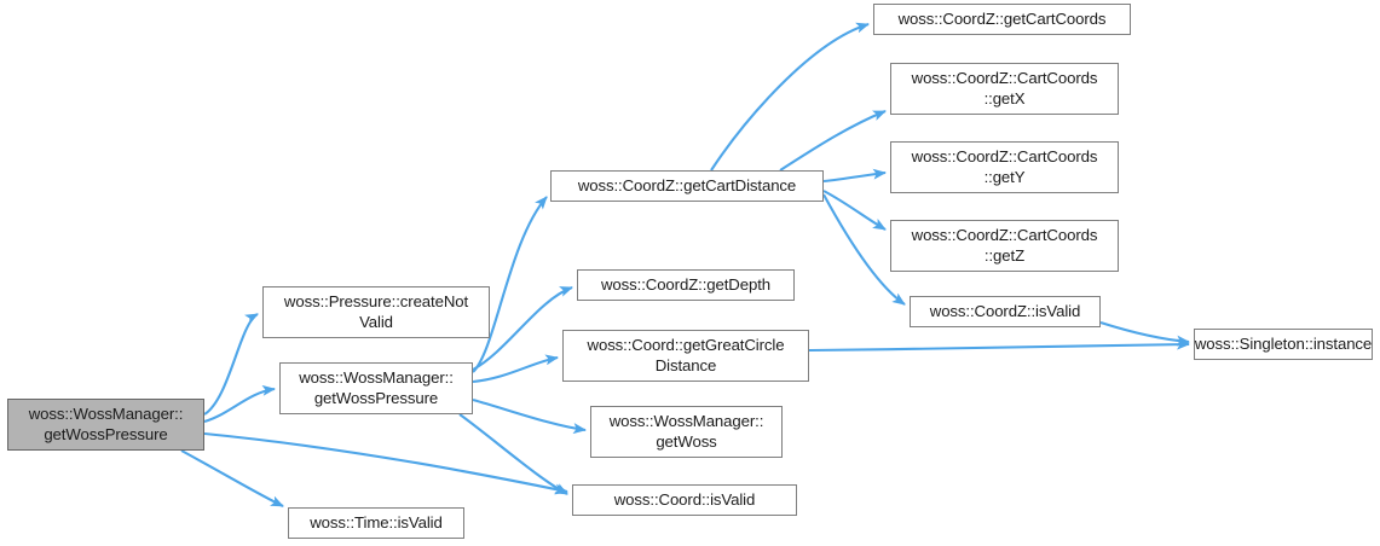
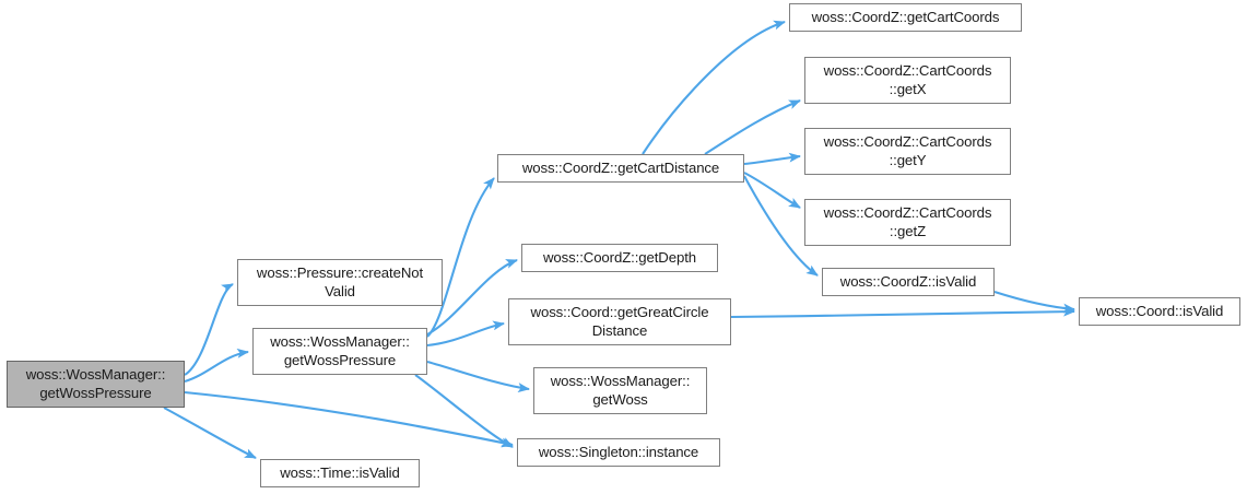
  woss::WossManager::
  getWossPressure
  woss::Pressure::createNot
  Valid
  woss::WossManager::
  getWossPressure
  woss::Time::isValid
  woss::CoordZ::getCartDistance
  woss::CoordZ::getDepth
  woss::Coord::getGreatCircle
  Distance
  woss::WossManager::
  getWoss
- woss::Coord::isValid
+ woss::Singleton::instance
  woss::CoordZ::getCartCoords
  woss::CoordZ::CartCoords
  ::getX
  woss::CoordZ::CartCoords
  ::getY
  woss::CoordZ::CartCoords
  ::getZ
  woss::CoordZ::isValid
- woss::Singleton::instance
+ woss::Coord::isValid
